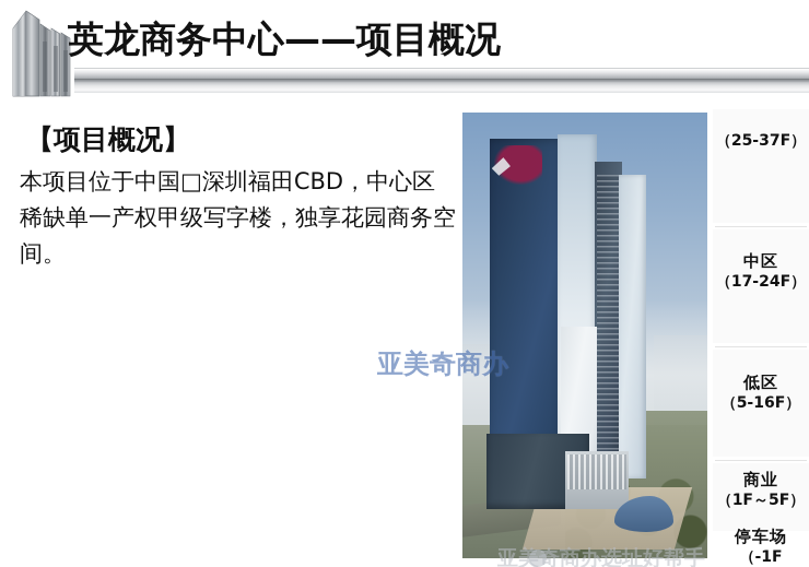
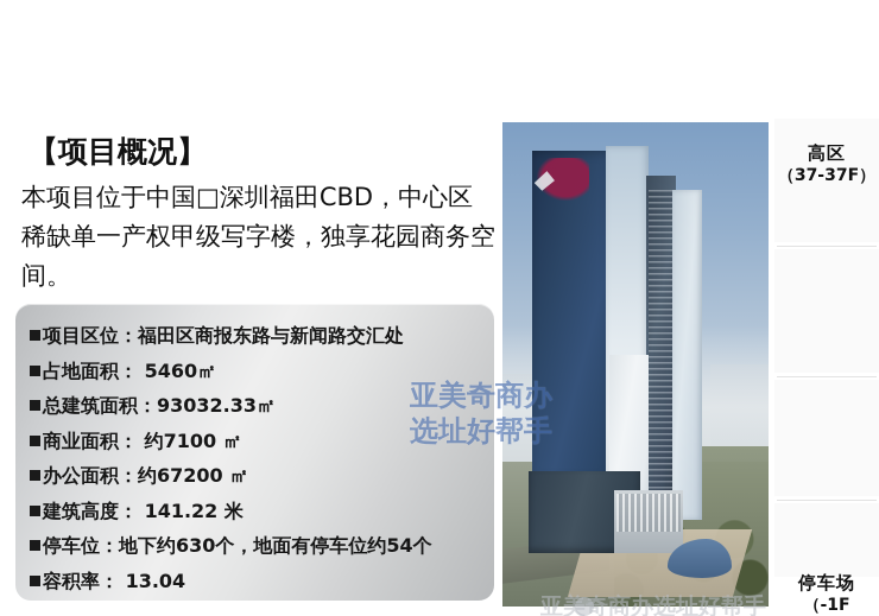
- 英龙商务中心——项目概况
  【项目概况】
  本项目位于中国□深圳福田CBD，中心区稀缺单一产权甲级写字楼，独享花园商务空间。
+ 项目区位：福田区商报东路与新闻路交汇处
+ 占地面积： 5460㎡
+ 总建筑面积：93032.33㎡
+ 商业面积： 约7100 ㎡
+ 办公面积：约67200 ㎡
+ 建筑高度： 141.22 米
+ 停车位：地下约630个，地面有停车位约54个
+ 容积率： 13.04
  亚美奇商办
+ 选址好帮手
  亚美奇商办选址好帮手
+ 高区
- （25-37F）
+ （37-37F）
- 中区
- （17-24F）
- 低区
- （5-16F）
- 商业
- （1F～5F）
  停车场
